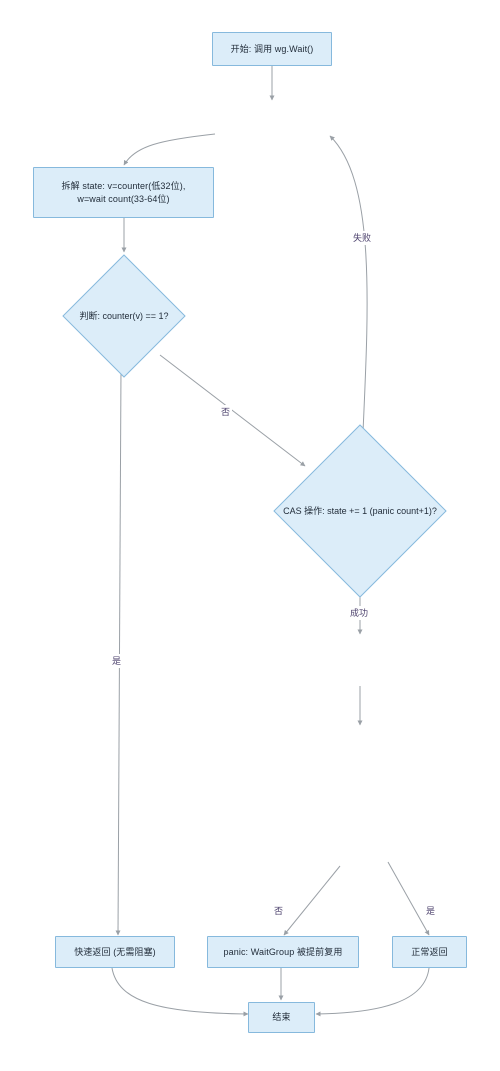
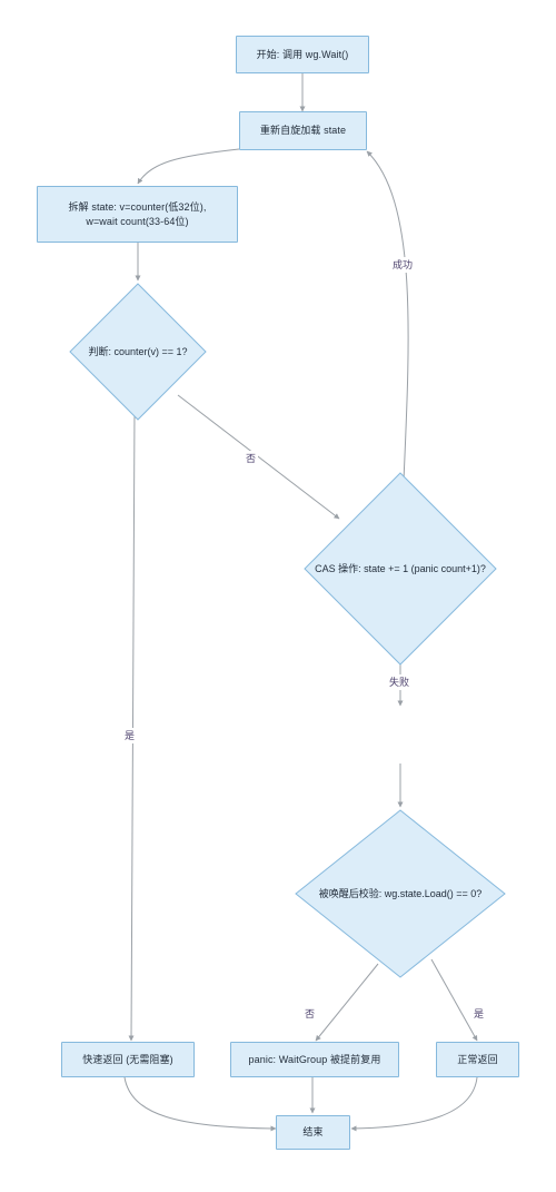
  开始: 调用 wg.Wait()
+ 重新自旋加载 state
  拆解 state: v=counter(低32位),
  w=wait count(33-64位)
  判断: counter(v) == 1?
  CAS 操作: state += 1 (panic count+1)?
+ 被唤醒后校验: wg.state.Load() == 0?
  快速返回 (无需阻塞)
  panic: WaitGroup 被提前复用
  正常返回
  结束
- 失败
+ 成功
  否
  是
- 成功
+ 失败
  否
  是
